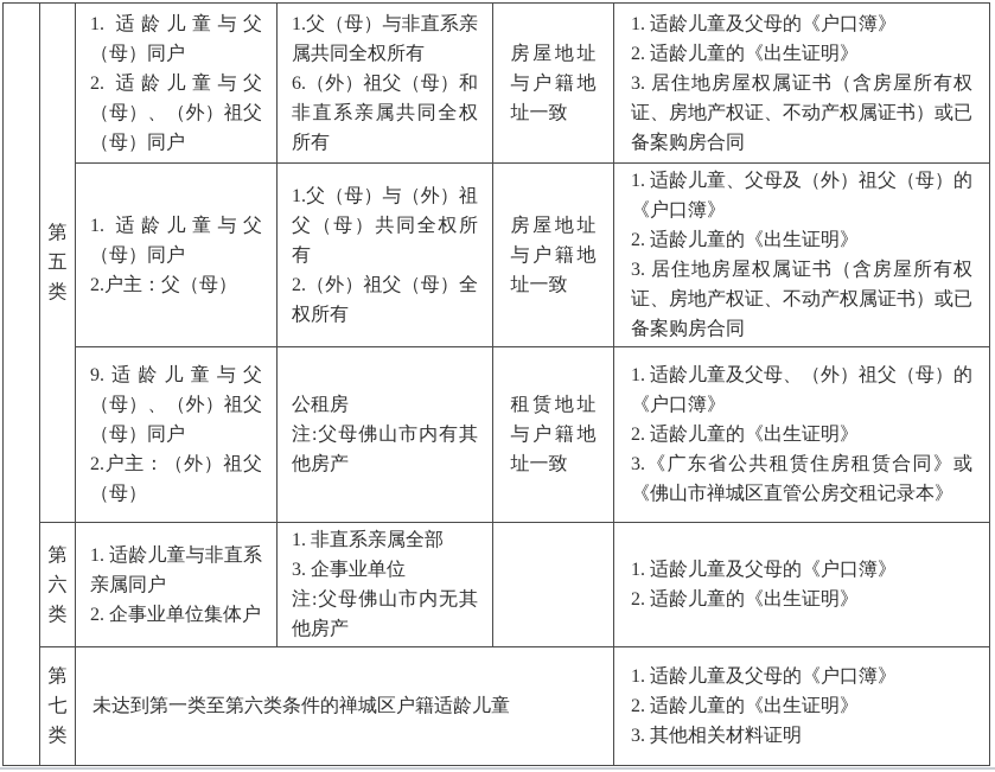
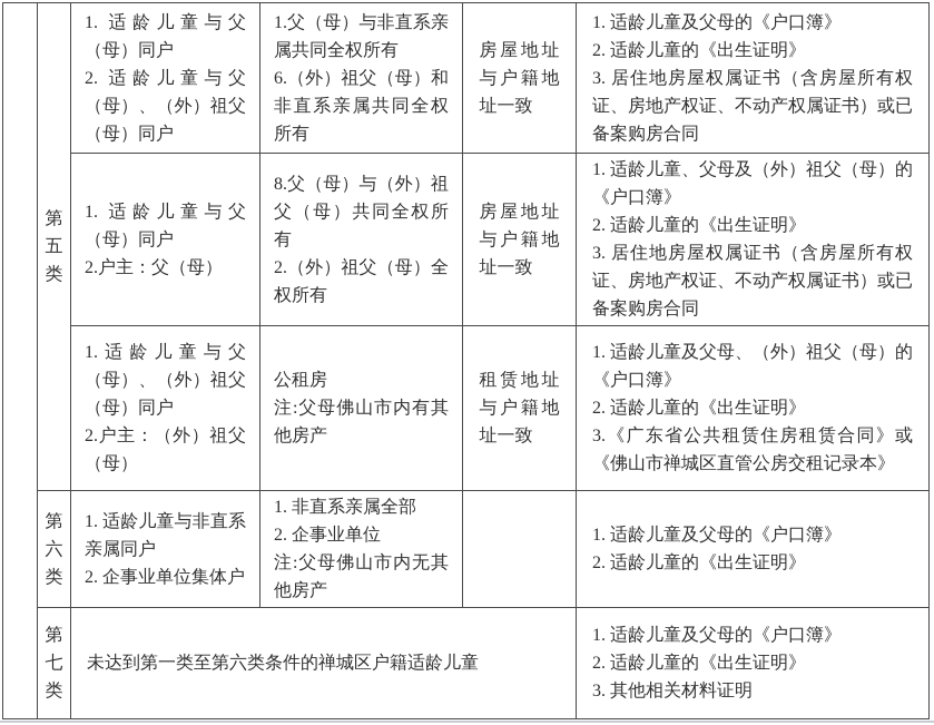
  	第五类	1. 适龄儿童与父（母）同户2. 适龄儿童与父（母）、（外）祖父（母）同户	1.父（母）与非直系亲属共同全权所有6.（外）祖父（母）和非直系亲属共同全权所有	房屋地址与户籍地址一致	1. 适龄儿童及父母的《户口簿》2. 适龄儿童的《出生证明》3. 居住地房屋权属证书（含房屋所有权证、房地产权证、不动产权属证书）或已备案购房合同
- 1. 适龄儿童与父（母）同户2.户主：父（母）	1.父（母）与（外）祖父（母）共同全权所有2.（外）祖父（母）全权所有	房屋地址与户籍地址一致	1. 适龄儿童、父母及（外）祖父（母）的《户口簿》2. 适龄儿童的《出生证明》3. 居住地房屋权属证书（含房屋所有权证、房地产权证、不动产权属证书）或已备案购房合同
+ 1. 适龄儿童与父（母）同户2.户主：父（母）	8.父（母）与（外）祖父（母）共同全权所有2.（外）祖父（母）全权所有	房屋地址与户籍地址一致	1. 适龄儿童、父母及（外）祖父（母）的《户口簿》2. 适龄儿童的《出生证明》3. 居住地房屋权属证书（含房屋所有权证、房地产权证、不动产权属证书）或已备案购房合同
- 9.适龄儿童与父（母）、（外）祖父（母）同户2.户主：（外）祖父（母）	公租房注:父母佛山市内有其他房产	租赁地址与户籍地址一致	1. 适龄儿童及父母、（外）祖父（母）的《户口簿》2. 适龄儿童的《出生证明》3.《广东省公共租赁住房租赁合同》或《佛山市禅城区直管公房交租记录本》
+ 1.适龄儿童与父（母）、（外）祖父（母）同户2.户主：（外）祖父（母）	公租房注:父母佛山市内有其他房产	租赁地址与户籍地址一致	1. 适龄儿童及父母、（外）祖父（母）的《户口簿》2. 适龄儿童的《出生证明》3.《广东省公共租赁住房租赁合同》或《佛山市禅城区直管公房交租记录本》
- 第六类	1. 适龄儿童与非直系亲属同户2. 企事业单位集体户	1. 非直系亲属全部3. 企事业单位注:父母佛山市内无其他房产		1. 适龄儿童及父母的《户口簿》2. 适龄儿童的《出生证明》
+ 第六类	1. 适龄儿童与非直系亲属同户2. 企事业单位集体户	1. 非直系亲属全部2. 企事业单位注:父母佛山市内无其他房产		1. 适龄儿童及父母的《户口簿》2. 适龄儿童的《出生证明》
  第七类	未达到第一类至第六类条件的禅城区户籍适龄儿童	1. 适龄儿童及父母的《户口簿》2. 适龄儿童的《出生证明》3. 其他相关材料证明
